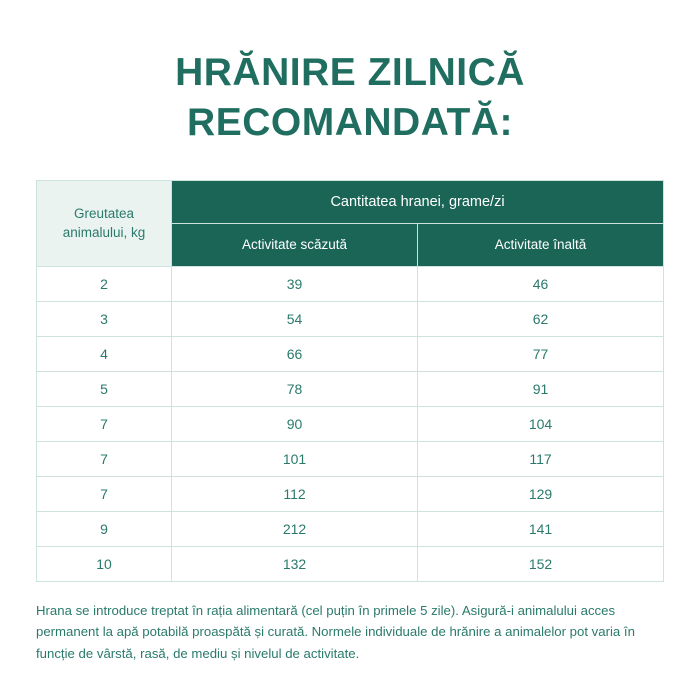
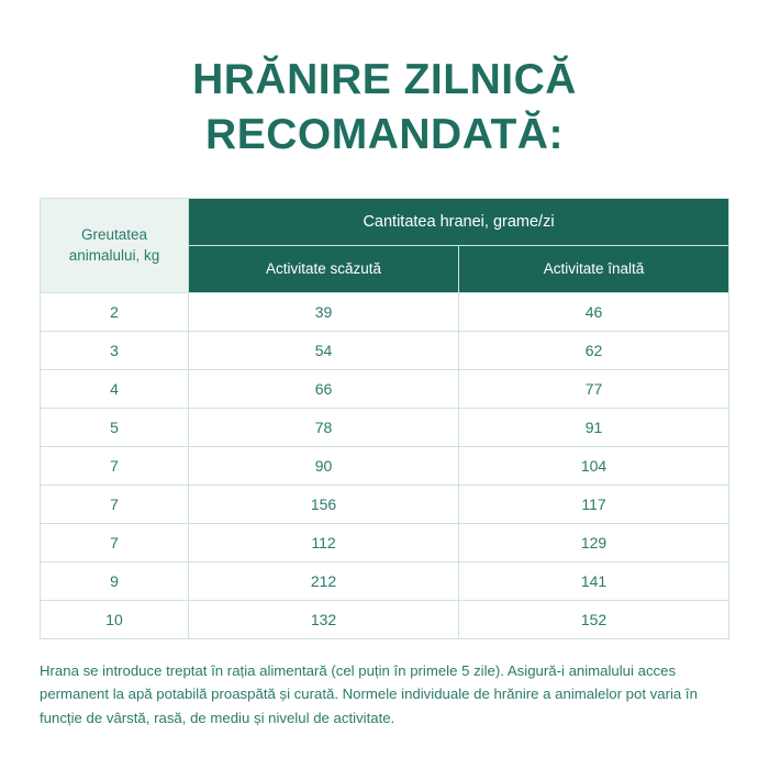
  HRĂNIRE ZILNICĂ
  RECOMANDATĂ:
  Greutatea animalului, kg	Cantitatea hranei, grame/zi
  Activitate scăzută	Activitate înaltă
  2	39	46
  3	54	62
  4	66	77
  5	78	91
  7	90	104
- 7	101	117
+ 7	156	117
  7	112	129
  9	212	141
  10	132	152
  Hrana se introduce treptat în rația alimentară (cel puțin în primele 5 zile). Asigură-i animalului acces permanent la apă potabilă proaspătă și curată. Normele individuale de hrănire a animalelor pot varia în funcție de vârstă, rasă, de mediu și nivelul de activitate.
